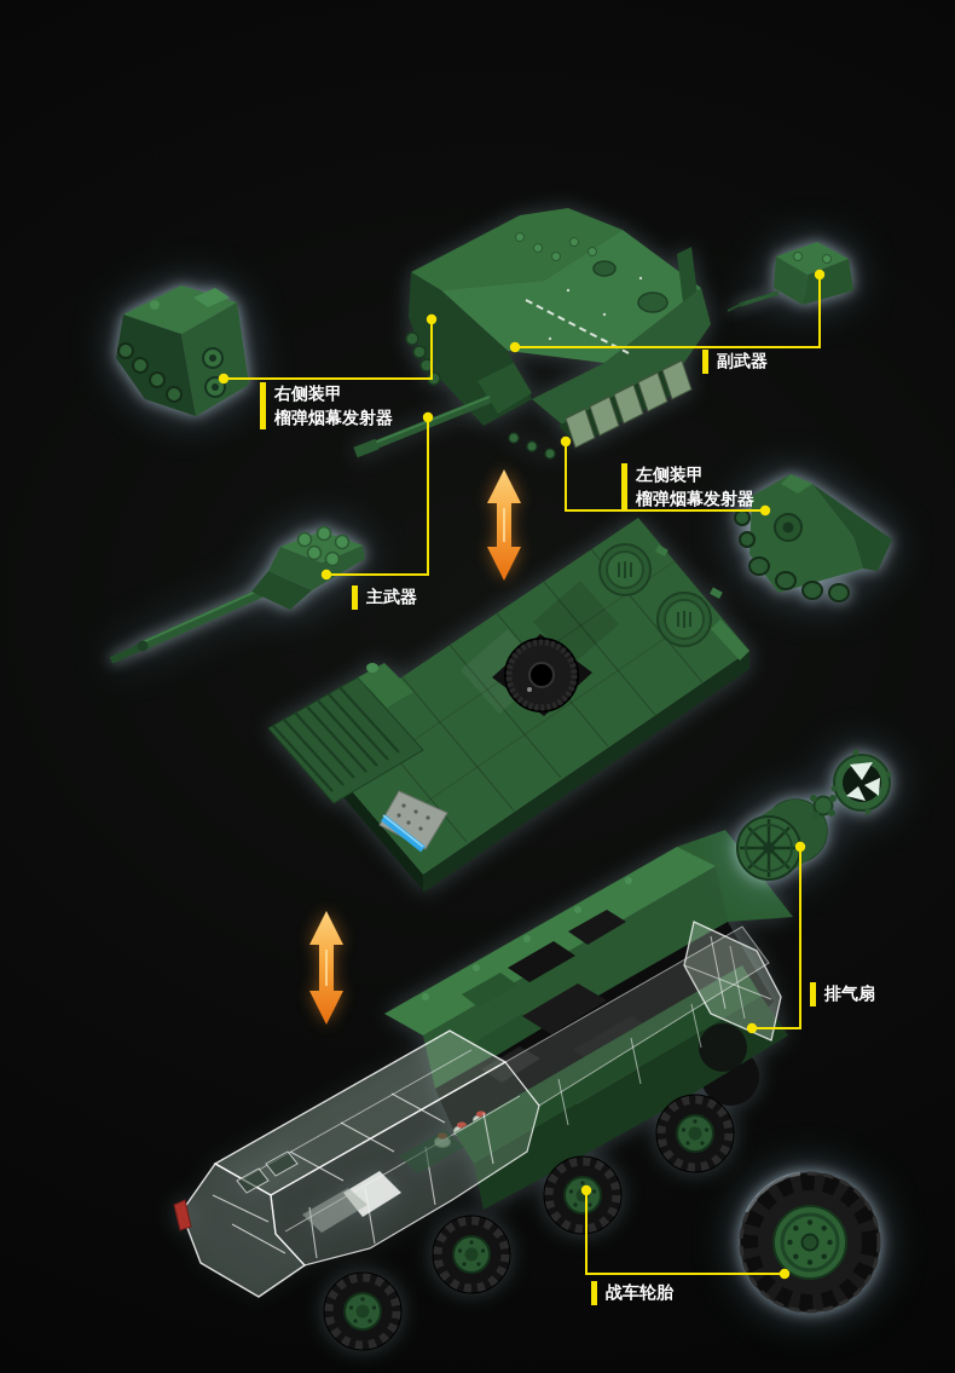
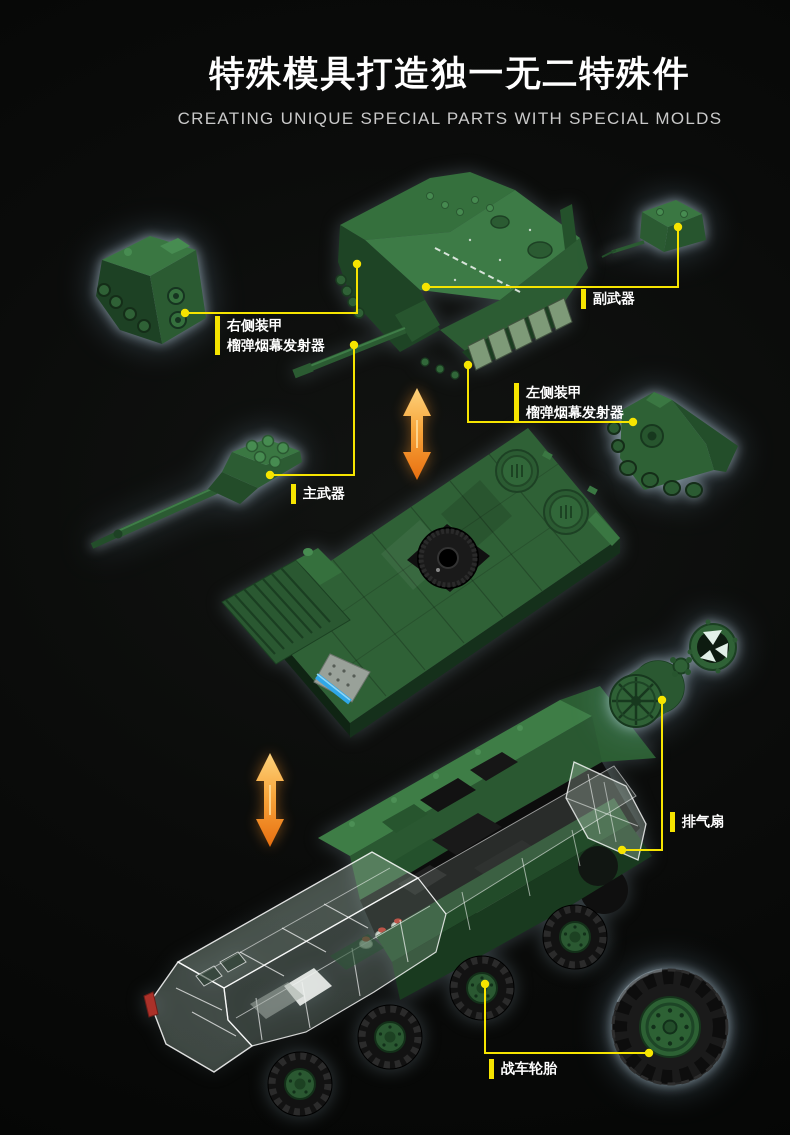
+ 特殊模具打造独一无二特殊件
+ CREATING UNIQUE SPECIAL PARTS WITH SPECIAL MOLDS
  右侧装甲
  榴弹烟幕发射器
  副武器
  左侧装甲
  榴弹烟幕发射器
  主武器
  排气扇
  战车轮胎
